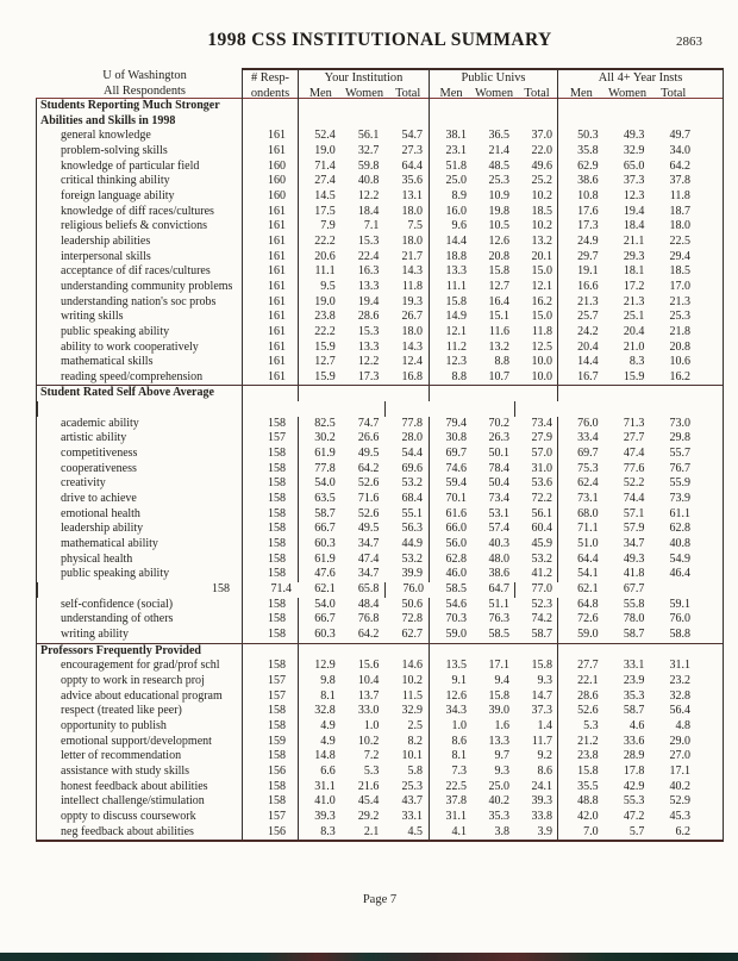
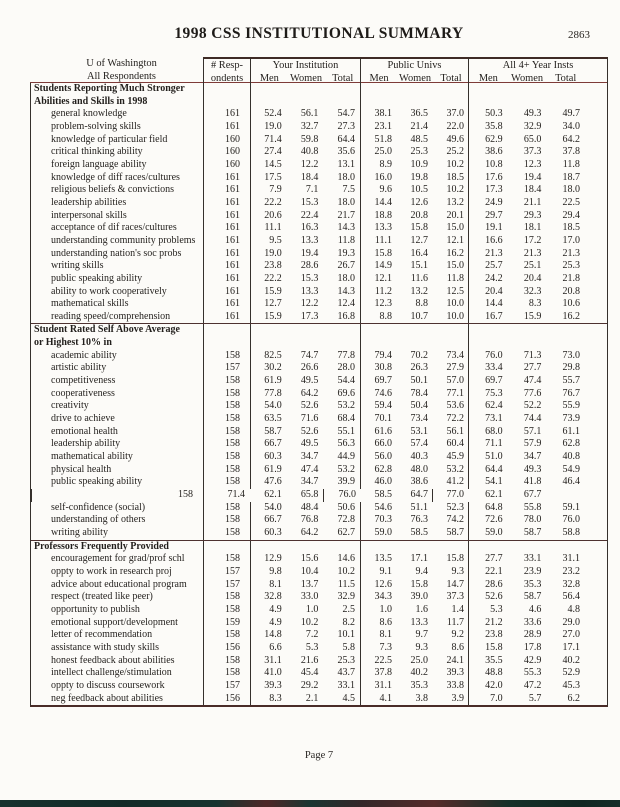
  1998 CSS INSTITUTIONAL SUMMARY
  2863
  U of Washington
  All Respondents
  # Resp-
  ondents
  Your Institution
  Men
  Women
  Total
  Public Univs
  Men
  Women
  Total
  All 4+ Year Insts
  Men
  Women
  Total
  Students Reporting Much Stronger
  Abilities and Skills in 1998
  general knowledge
  161
  52.4
  56.1
  54.7
  38.1
  36.5
  37.0
  50.3
  49.3
  49.7
  problem-solving skills
  161
  19.0
  32.7
  27.3
  23.1
  21.4
  22.0
  35.8
  32.9
  34.0
  knowledge of particular field
  160
  71.4
  59.8
  64.4
  51.8
  48.5
  49.6
  62.9
  65.0
  64.2
  critical thinking ability
  160
  27.4
  40.8
  35.6
  25.0
  25.3
  25.2
  38.6
  37.3
  37.8
  foreign language ability
  160
  14.5
  12.2
  13.1
  8.9
  10.9
  10.2
  10.8
  12.3
  11.8
  knowledge of diff races/cultures
  161
  17.5
  18.4
  18.0
  16.0
  19.8
  18.5
  17.6
  19.4
  18.7
  religious beliefs & convictions
  161
  7.9
  7.1
  7.5
  9.6
  10.5
  10.2
  17.3
  18.4
  18.0
  leadership abilities
  161
  22.2
  15.3
  18.0
  14.4
  12.6
  13.2
  24.9
  21.1
  22.5
  interpersonal skills
  161
  20.6
  22.4
  21.7
  18.8
  20.8
  20.1
  29.7
  29.3
  29.4
  acceptance of dif races/cultures
  161
  11.1
  16.3
  14.3
  13.3
  15.8
  15.0
  19.1
  18.1
  18.5
  understanding community problems
  161
  9.5
  13.3
  11.8
  11.1
  12.7
  12.1
  16.6
  17.2
  17.0
  understanding nation's soc probs
  161
  19.0
  19.4
  19.3
  15.8
  16.4
  16.2
  21.3
  21.3
  21.3
  writing skills
  161
  23.8
  28.6
  26.7
  14.9
  15.1
  15.0
  25.7
  25.1
  25.3
  public speaking ability
  161
  22.2
  15.3
  18.0
  12.1
  11.6
  11.8
  24.2
  20.4
  21.8
  ability to work cooperatively
  161
  15.9
  13.3
  14.3
  11.2
  13.2
  12.5
  20.4
- 21.0
+ 32.3
  20.8
  mathematical skills
  161
  12.7
  12.2
  12.4
  12.3
  8.8
  10.0
  14.4
  8.3
  10.6
  reading speed/comprehension
  161
  15.9
  17.3
  16.8
  8.8
  10.7
  10.0
  16.7
  15.9
  16.2
  Student Rated Self Above Average
+ or Highest 10% in
  academic ability
  158
  82.5
  74.7
  77.8
  79.4
  70.2
  73.4
  76.0
  71.3
  73.0
  artistic ability
  157
  30.2
  26.6
  28.0
  30.8
  26.3
  27.9
  33.4
  27.7
  29.8
  competitiveness
  158
  61.9
  49.5
  54.4
  69.7
  50.1
  57.0
  69.7
  47.4
  55.7
  cooperativeness
  158
  77.8
  64.2
  69.6
  74.6
  78.4
- 31.0
+ 77.1
  75.3
  77.6
  76.7
  creativity
  158
  54.0
  52.6
  53.2
  59.4
  50.4
  53.6
  62.4
  52.2
  55.9
  drive to achieve
  158
  63.5
  71.6
  68.4
  70.1
  73.4
  72.2
  73.1
  74.4
  73.9
  emotional health
  158
  58.7
  52.6
  55.1
  61.6
  53.1
  56.1
  68.0
  57.1
  61.1
  leadership ability
  158
  66.7
  49.5
  56.3
  66.0
  57.4
  60.4
  71.1
  57.9
  62.8
  mathematical ability
  158
  60.3
  34.7
  44.9
  56.0
  40.3
  45.9
  51.0
  34.7
  40.8
  physical health
  158
  61.9
  47.4
  53.2
  62.8
  48.0
  53.2
  64.4
  49.3
  54.9
  public speaking ability
  158
  47.6
  34.7
  39.9
  46.0
  38.6
  41.2
  54.1
  41.8
  46.4
  158
  71.4
  62.1
  65.8
  76.0
  58.5
  64.7
  77.0
  62.1
  67.7
  self-confidence (social)
  158
  54.0
  48.4
  50.6
  54.6
  51.1
  52.3
  64.8
  55.8
  59.1
  understanding of others
  158
  66.7
  76.8
  72.8
  70.3
  76.3
  74.2
  72.6
  78.0
  76.0
  writing ability
  158
  60.3
  64.2
  62.7
  59.0
  58.5
  58.7
  59.0
  58.7
  58.8
  Professors Frequently Provided
  encouragement for grad/prof schl
  158
  12.9
  15.6
  14.6
  13.5
  17.1
  15.8
  27.7
  33.1
  31.1
  oppty to work in research proj
  157
  9.8
  10.4
  10.2
  9.1
  9.4
  9.3
  22.1
  23.9
  23.2
  advice about educational program
  157
  8.1
  13.7
  11.5
  12.6
  15.8
  14.7
  28.6
  35.3
  32.8
  respect (treated like peer)
  158
  32.8
  33.0
  32.9
  34.3
  39.0
  37.3
  52.6
  58.7
  56.4
  opportunity to publish
  158
  4.9
  1.0
  2.5
  1.0
  1.6
  1.4
  5.3
  4.6
  4.8
  emotional support/development
  159
  4.9
  10.2
  8.2
  8.6
  13.3
  11.7
  21.2
  33.6
  29.0
  letter of recommendation
  158
  14.8
  7.2
  10.1
  8.1
  9.7
  9.2
  23.8
  28.9
  27.0
  assistance with study skills
  156
  6.6
  5.3
  5.8
  7.3
  9.3
  8.6
  15.8
  17.8
  17.1
  honest feedback about abilities
  158
  31.1
  21.6
  25.3
  22.5
  25.0
  24.1
  35.5
  42.9
  40.2
  intellect challenge/stimulation
  158
  41.0
  45.4
  43.7
  37.8
  40.2
  39.3
  48.8
  55.3
  52.9
  oppty to discuss coursework
  157
  39.3
  29.2
  33.1
  31.1
  35.3
  33.8
  42.0
  47.2
  45.3
  neg feedback about abilities
  156
  8.3
  2.1
  4.5
  4.1
  3.8
  3.9
  7.0
  5.7
  6.2
  Page 7
